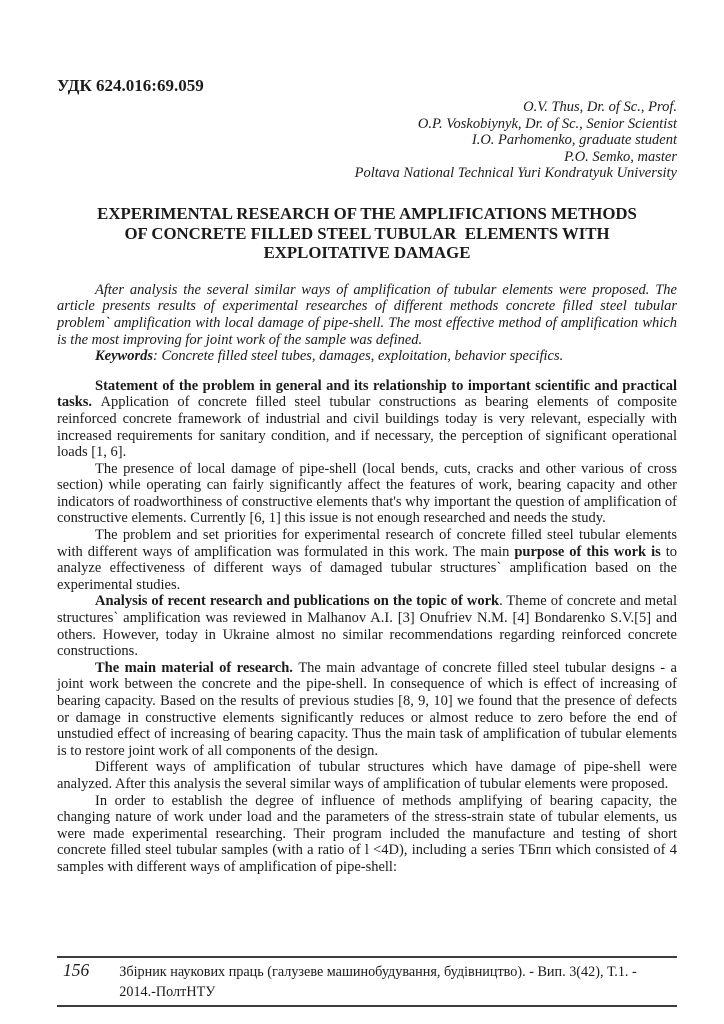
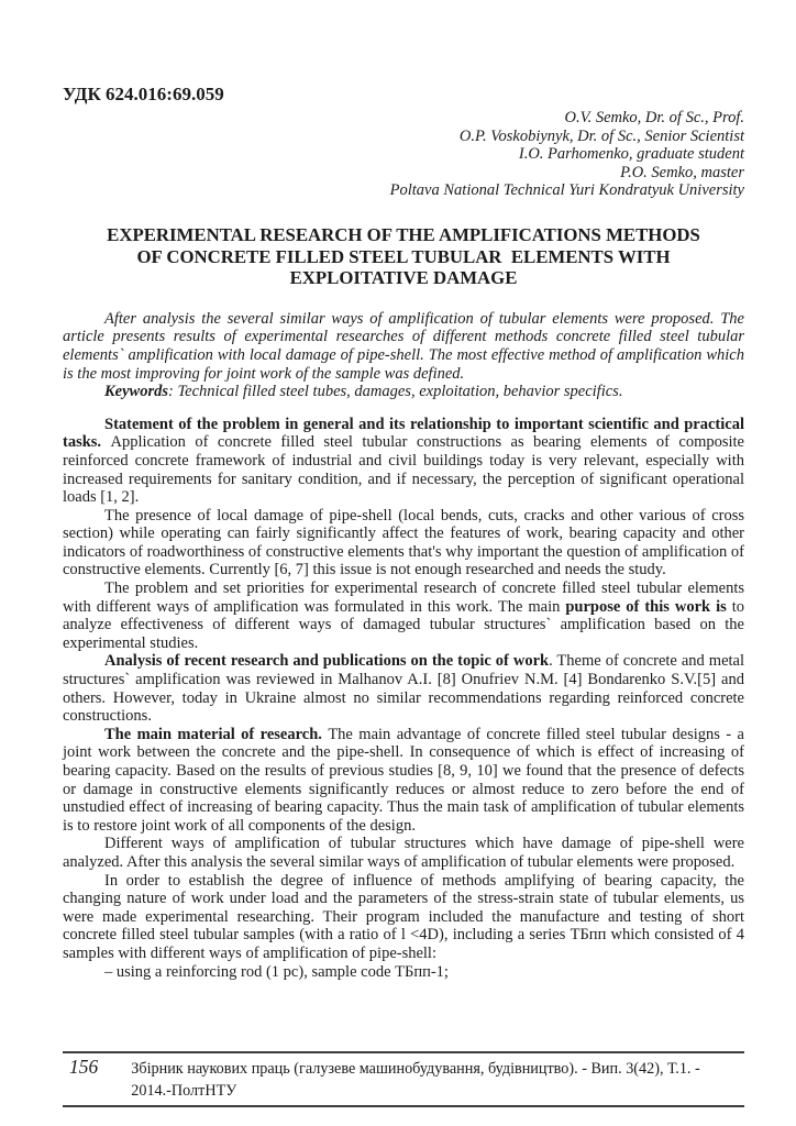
  УДК 624.016:69.059
- O.V. Thus, Dr. of Sc., Prof.
+ O.V. Semko, Dr. of Sc., Prof.
  O.P. Voskobiynyk, Dr. of Sc., Senior Scientist
  I.O. Parhomenko, graduate student
  P.O. Semko, master
  Poltava National Technical Yuri Kondratyuk University
  EXPERIMENTAL RESEARCH OF THE AMPLIFICATIONS METHODS
  OF CONCRETE FILLED STEEL TUBULAR ELEMENTS WITH
  EXPLOITATIVE DAMAGE
- After analysis the several similar ways of amplification of tubular elements were proposed. The article presents results of experimental researches of different methods concrete filled steel tubular problem` amplification with local damage of pipe-shell. The most effective method of amplification which is the most improving for joint work of the sample was defined.
+ After analysis the several similar ways of amplification of tubular elements were proposed. The article presents results of experimental researches of different methods concrete filled steel tubular elements` amplification with local damage of pipe-shell. The most effective method of amplification which is the most improving for joint work of the sample was defined.
- Keywords: Concrete filled steel tubes, damages, exploitation, behavior specifics.
+ Keywords: Technical filled steel tubes, damages, exploitation, behavior specifics.
- Statement of the problem in general and its relationship to important scientific and practical tasks. Application of concrete filled steel tubular constructions as bearing elements of composite reinforced concrete framework of industrial and civil buildings today is very relevant, especially with increased requirements for sanitary condition, and if necessary, the perception of significant operational loads [1, 6].
+ Statement of the problem in general and its relationship to important scientific and practical tasks. Application of concrete filled steel tubular constructions as bearing elements of composite reinforced concrete framework of industrial and civil buildings today is very relevant, especially with increased requirements for sanitary condition, and if necessary, the perception of significant operational loads [1, 2].
- The presence of local damage of pipe-shell (local bends, cuts, cracks and other various of cross section) while operating can fairly significantly affect the features of work, bearing capacity and other indicators of roadworthiness of constructive elements that's why important the question of amplification of constructive elements. Currently [6, 1] this issue is not enough researched and needs the study.
+ The presence of local damage of pipe-shell (local bends, cuts, cracks and other various of cross section) while operating can fairly significantly affect the features of work, bearing capacity and other indicators of roadworthiness of constructive elements that's why important the question of amplification of constructive elements. Currently [6, 7] this issue is not enough researched and needs the study.
  The problem and set priorities for experimental research of concrete filled steel tubular elements with different ways of amplification was formulated in this work. The main purpose of this work is to analyze effectiveness of different ways of damaged tubular structures` amplification based on the experimental studies.
- Analysis of recent research and publications on the topic of work. Theme of concrete and metal structures` amplification was reviewed in Malhanov A.I. [3] Onufriev N.M. [4] Bondarenko S.V.[5] and others. However, today in Ukraine almost no similar recommendations regarding reinforced concrete constructions.
+ Analysis of recent research and publications on the topic of work. Theme of concrete and metal structures` amplification was reviewed in Malhanov A.I. [8] Onufriev N.M. [4] Bondarenko S.V.[5] and others. However, today in Ukraine almost no similar recommendations regarding reinforced concrete constructions.
  The main material of research. The main advantage of concrete filled steel tubular designs - a joint work between the concrete and the pipe-shell. In consequence of which is effect of increasing of bearing capacity. Based on the results of previous studies [8, 9, 10] we found that the presence of defects or damage in constructive elements significantly reduces or almost reduce to zero before the end of unstudied effect of increasing of bearing capacity. Thus the main task of amplification of tubular elements is to restore joint work of all components of the design.
  Different ways of amplification of tubular structures which have damage of pipe-shell were analyzed. After this analysis the several similar ways of amplification of tubular elements were proposed.
  In order to establish the degree of influence of methods amplifying of bearing capacity, the changing nature of work under load and the parameters of the stress-strain state of tubular elements, us were made experimental researching. Their program included the manufacture and testing of short concrete filled steel tubular samples (with a ratio of l <4D), including a series ТБпп which consisted of 4 samples with different ways of amplification of pipe-shell:
+ – using a reinforcing rod (1 pc), sample code ТБпп-1;
  156
  Збірник наукових праць (галузеве машинобудування, будівництво). - Вип. 3(42), Т.1. - 2014.-ПолтНТУ
